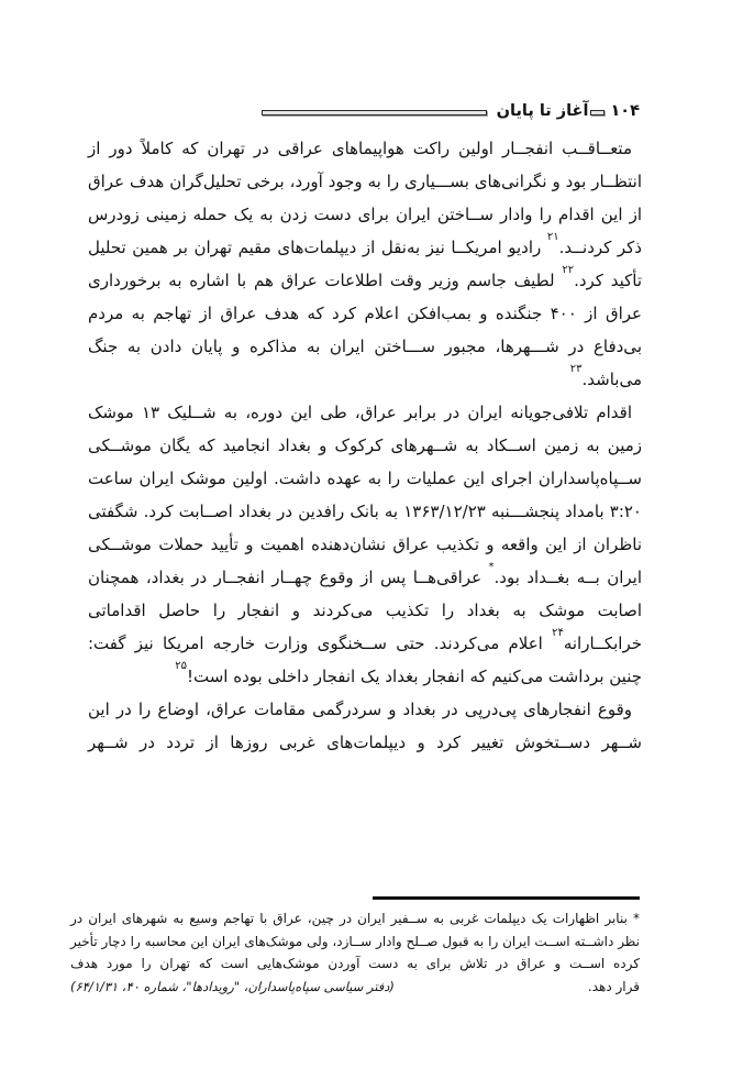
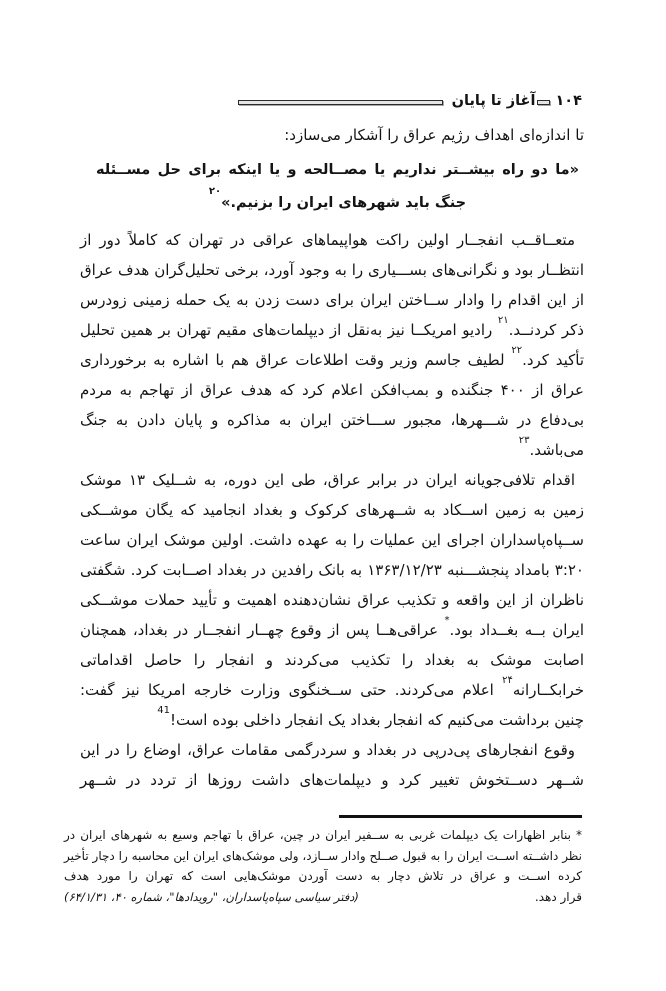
  ۱۰۴
  آغاز تا پایان
+ تا اندازه‌ای اهداف رژیم عراق را آشکار می‌سازد:
+ «ما دو راه بیشــتر نداریم یا مصــالحه و یا اینکه برای حل مســئله جنگ باید شهرهای ایران را بزنیم.»۲۰
  متعــاقــب انفجــار اولین راکت هواپیماهای عراقی در تهران که کاملاً دور از انتظــار بود و نگرانی‌های بســـیاری را به وجود آورد، برخی تحلیل‌گران هدف عراق از این اقدام را وادار ســاختن ایران برای دست زدن به یک حمله زمینی زودرس ذکر کردنــد.۲۱ رادیو امریکــا نیز به‌نقل از دیپلمات‌های مقیم تهران بر همین تحلیل تأکید کرد.۲۲ لطیف جاسم وزیر وقت اطلاعات عراق هم با اشاره به برخورداری عراق از ۴۰۰ جنگنده و بمب‌افکن اعلام کرد که هدف عراق از تهاجم به مردم بی‌دفاع در شـــهرها، مجبور ســـاختن ایران به مذاکره و پایان دادن به جنگ می‌باشد.۲۳
- اقدام تلافی‌جویانه ایران در برابر عراق، طی این دوره، به شــلیک ۱۳ موشک زمین به زمین اســکاد به شــهرهای کرکوک و بغداد انجامید که یگان موشــکی ســپاه‌پاسداران اجرای این عملیات را به عهده داشت. اولین موشک ایران ساعت ۳:۲۰ بامداد پنجشـــنبه ۱۳۶۳/۱۲/۲۳ به بانک رافدین در بغداد اصــابت کرد. شگفتی ناظران از این واقعه و تکذیب عراق نشان‌دهنده اهمیت و تأیید حملات موشــکی ایران بــه بغــداد بود.* عراقی‌هــا پس از وقوع چهــار انفجــار در بغداد، همچنان اصابت موشک به بغداد را تکذیب می‌کردند و انفجار را حاصل اقداماتی خرابکــارانه۲۴ اعلام می‌کردند. حتی ســخنگوی وزارت خارجه امریکا نیز گفت: چنین برداشت می‌کنیم که انفجار بغداد یک انفجار داخلی بوده است!۲۵
+ اقدام تلافی‌جویانه ایران در برابر عراق، طی این دوره، به شــلیک ۱۳ موشک زمین به زمین اســکاد به شــهرهای کرکوک و بغداد انجامید که یگان موشــکی ســپاه‌پاسداران اجرای این عملیات را به عهده داشت. اولین موشک ایران ساعت ۳:۲۰ بامداد پنجشـــنبه ۱۳۶۳/۱۲/۲۳ به بانک رافدین در بغداد اصــابت کرد. شگفتی ناظران از این واقعه و تکذیب عراق نشان‌دهنده اهمیت و تأیید حملات موشــکی ایران بــه بغــداد بود.* عراقی‌هــا پس از وقوع چهــار انفجــار در بغداد، همچنان اصابت موشک به بغداد را تکذیب می‌کردند و انفجار را حاصل اقداماتی خرابکــارانه۲۴ اعلام می‌کردند. حتی ســخنگوی وزارت خارجه امریکا نیز گفت: چنین برداشت می‌کنیم که انفجار بغداد یک انفجار داخلی بوده است!41
- وقوع انفجارهای پی‌درپی در بغداد و سردرگمی مقامات عراق، اوضاع را در این شــهر دســتخوش تغییر کرد و دیپلمات‌های غربی روزها از تردد در شــهر
+ وقوع انفجارهای پی‌درپی در بغداد و سردرگمی مقامات عراق، اوضاع را در این شــهر دســتخوش تغییر کرد و دیپلمات‌های داشت روزها از تردد در شــهر
- * بنابر اظهارات یک دیپلمات غربی به ســفیر ایران در چین، عراق با تهاجم وسیع به شهرهای ایران در نظر داشــته اســت ایران را به قبول صــلح وادار ســازد، ولی موشک‌های ایران این محاسبه را دچار تأخیر کرده اســت و عراق در تلاش برای به دست آوردن موشک‌هایی است که تهران را مورد هدف
+ * بنابر اظهارات یک دیپلمات غربی به ســفیر ایران در چین، عراق با تهاجم وسیع به شهرهای ایران در نظر داشــته اســت ایران را به قبول صــلح وادار ســازد، ولی موشک‌های ایران این محاسبه را دچار تأخیر کرده اســت و عراق در تلاش دچار به دست آوردن موشک‌هایی است که تهران را مورد هدف
  قرار دهد.
  (دفتر سیاسی سپاه‌پاسداران، "رویدادها"، شماره ۴۰، ۶۴/۱/۳۱)
